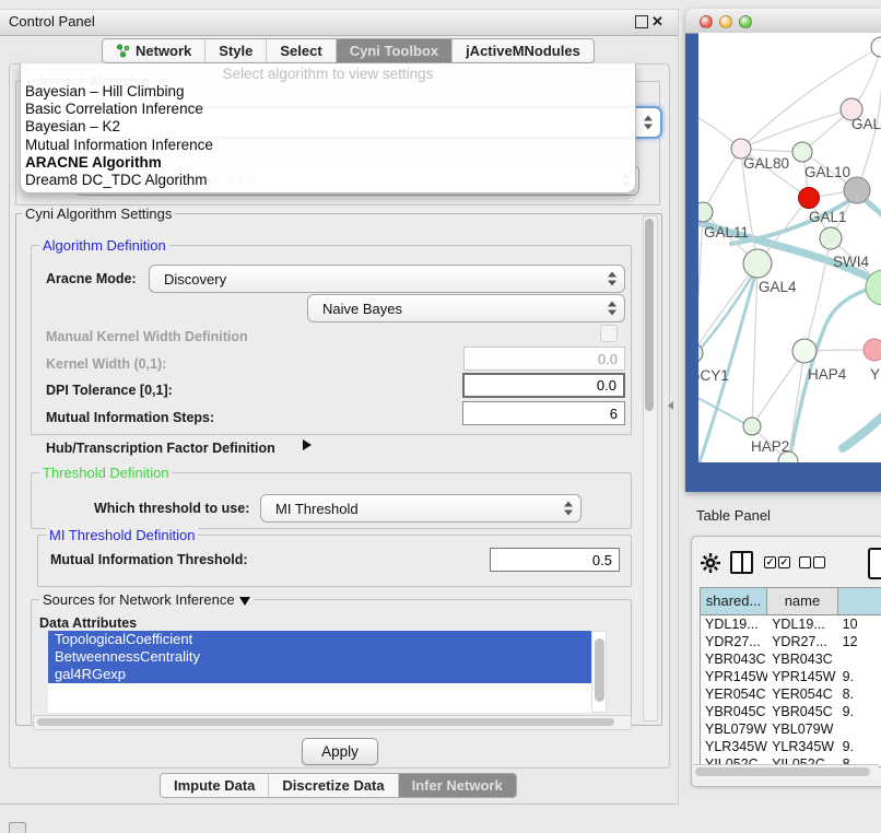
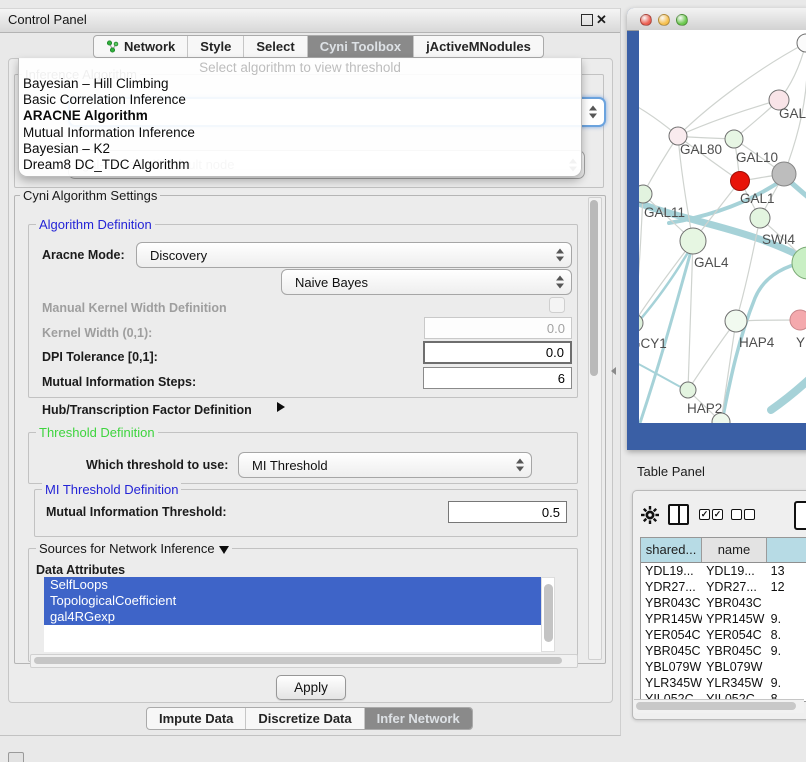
  Control Panel
  ✕
  Network
  Style
  Select
  Cyni Toolbox
  jActiveMNodules
- Select algorithm to view settings
+ Select algorithm to view threshold
  Bayesian – Hill Climbing
  Basic Correlation Inference
- Bayesian – K2
+ ARACNE Algorithm
  Mutual Information Inference
- ARACNE Algorithm
+ Bayesian – K2
  Dream8 DC_TDC Algorithm
  Cyni Algorithm Settings
  Algorithm Definition
  Aracne Mode:
  Discovery
  Naive Bayes
  Manual Kernel Width Definition
  Kernel Width (0,1):
  0.0
  DPI Tolerance [0,1]:
  0.0
  Mutual Information Steps:
  6
  Hub/Transcription Factor Definition
  Threshold Definition
  Which threshold to use:
  MI Threshold
  MI Threshold Definition
  Mutual Information Threshold:
  0.5
  Sources for Network Inference
  Data Attributes
+ SelfLoops
  TopologicalCoefficient
- BetweennessCentrality
  gal4RGexp
  Apply
  Impute Data
  Discretize Data
  Infer Network
  GAL
  GAL80
  GAL10
  GAL1
  GAL11
  SWI4
  GAL4
  CY1
  HAP4
  Y
  HAP2
  Table Panel
  ✓
  ✓
  shared...
  name
  YDL19...
  YDL19...
- 10
+ 13
  YDR27...
  YDR27...
  12
  YBR043C
  YBR043C
  YPR145W
  YPR145W
  9.
  YER054C
  YER054C
  8.
  YBR045C
  YBR045C
  9.
  YBL079W
  YBL079W
  YLR345W
  YLR345W
  9.
